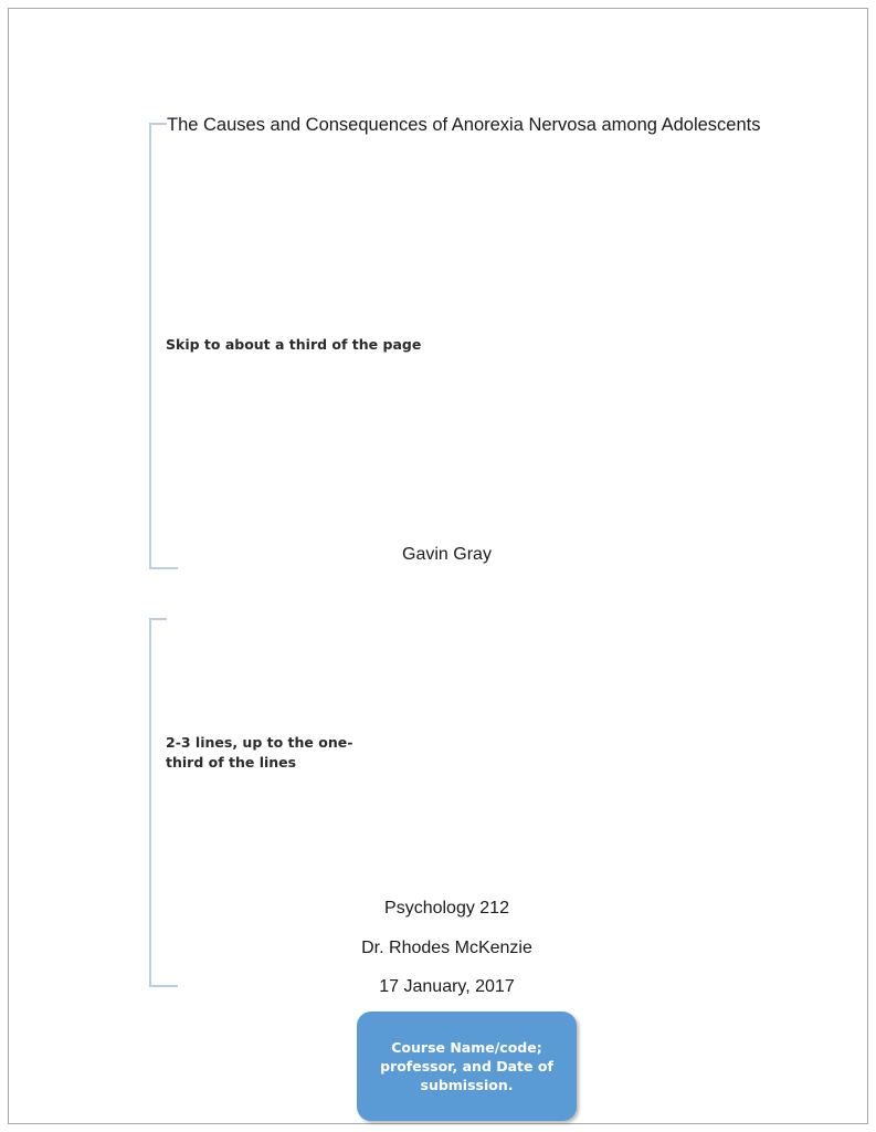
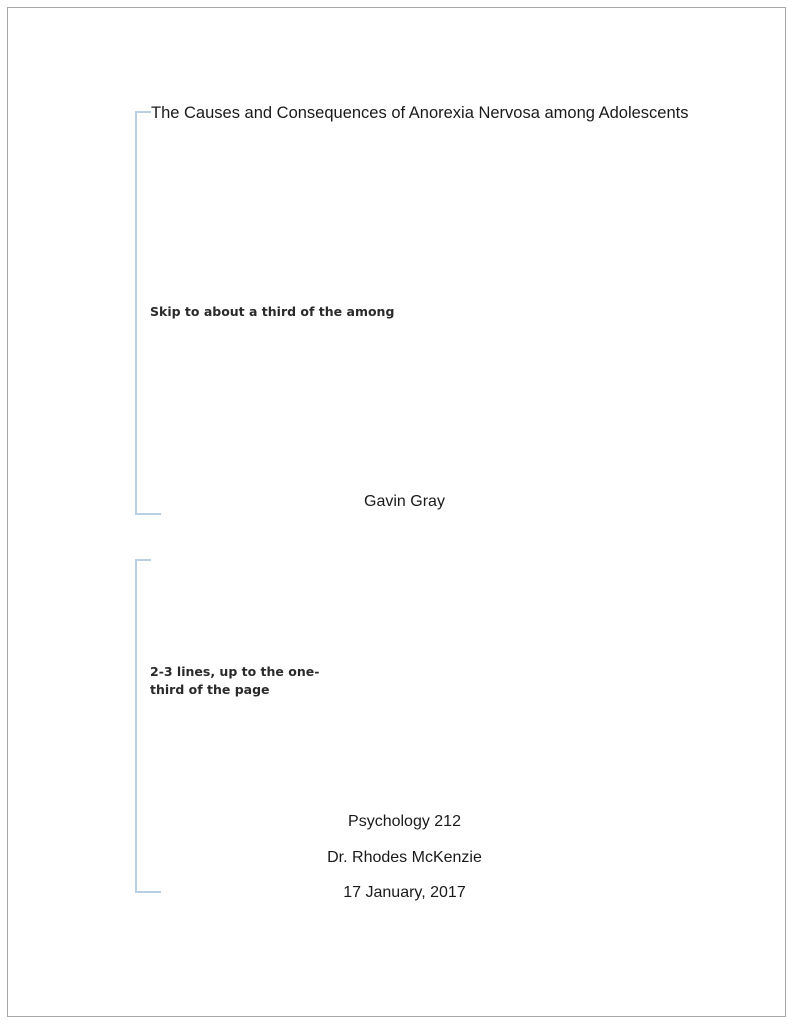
  The Causes and Consequences of Anorexia Nervosa among Adolescents
  Gavin Gray
  Psychology 212
  Dr. Rhodes McKenzie
  17 January, 2017
- Skip to about a third of the page
+ Skip to about a third of the among
- 2-3 lines, up to the one-third of the lines
+ 2-3 lines, up to the one-third of the page
- Course Name/code; professor, and Date of submission.
